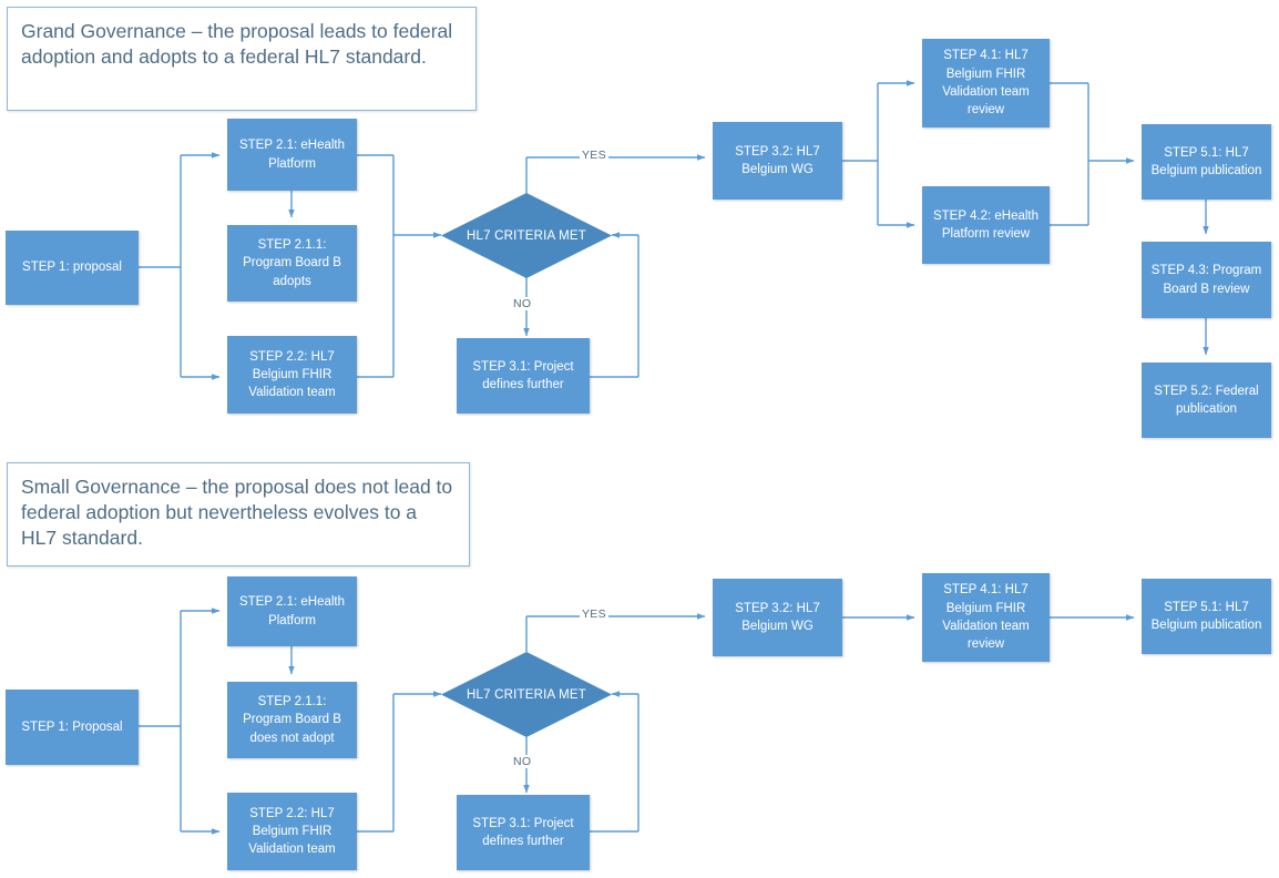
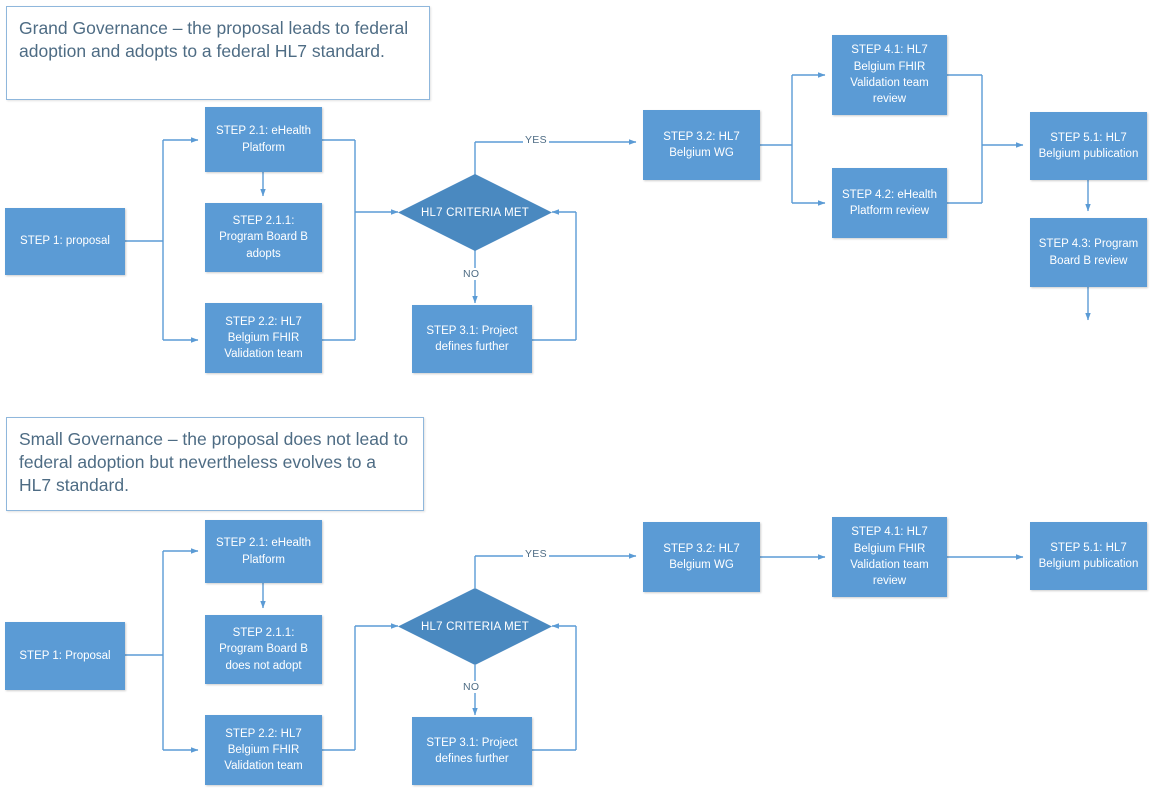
  Grand Governance – the proposal leads to federal adoption and adopts to a federal HL7 standard.
  STEP 1: proposal
  STEP 2.1: eHealth Platform
  STEP 2.1.1: Program Board B adopts
  STEP 2.2: HL7 Belgium FHIR Validation team
  HL7 CRITERIA MET
  YES
  NO
  STEP 3.1: Project defines further
  STEP 3.2: HL7 Belgium WG
  STEP 4.1: HL7 Belgium FHIR Validation team review
  STEP 4.2: eHealth Platform review
  STEP 5.1: HL7 Belgium publication
  STEP 4.3: Program Board B review
- STEP 5.2: Federal publication
  Small Governance – the proposal does not lead to federal adoption but nevertheless evolves to a HL7 standard.
  STEP 1: Proposal
  STEP 2.1: eHealth Platform
  STEP 2.1.1: Program Board B does not adopt
  STEP 2.2: HL7 Belgium FHIR Validation team
  HL7 CRITERIA MET
  YES
  NO
  STEP 3.1: Project defines further
  STEP 3.2: HL7 Belgium WG
  STEP 4.1: HL7 Belgium FHIR Validation team review
  STEP 5.1: HL7 Belgium publication
